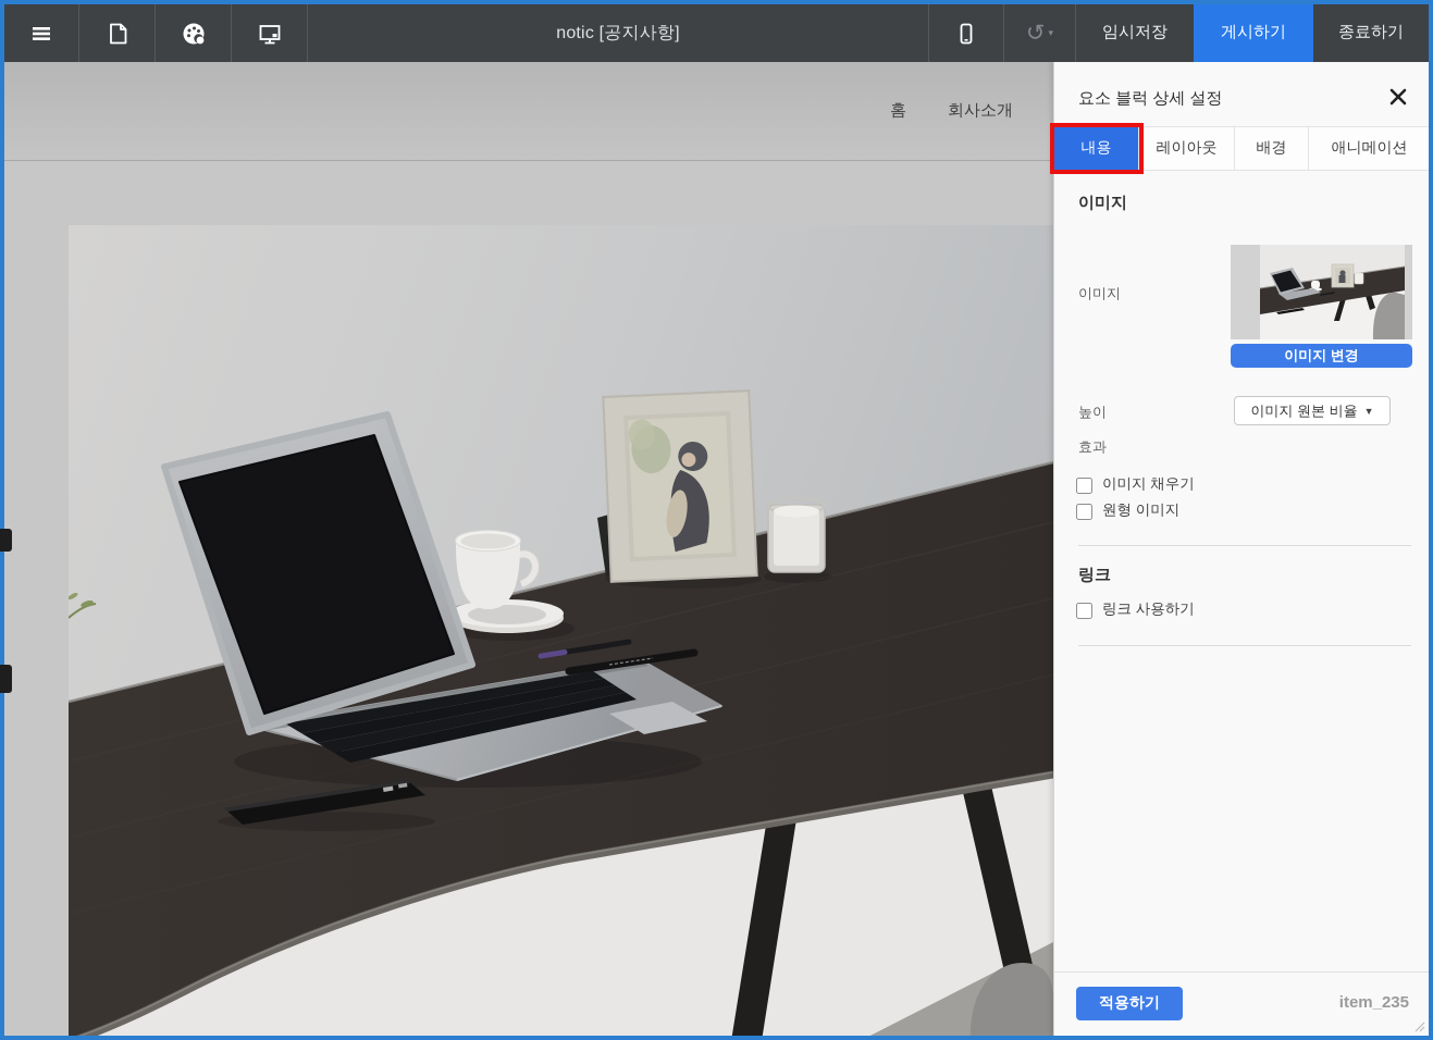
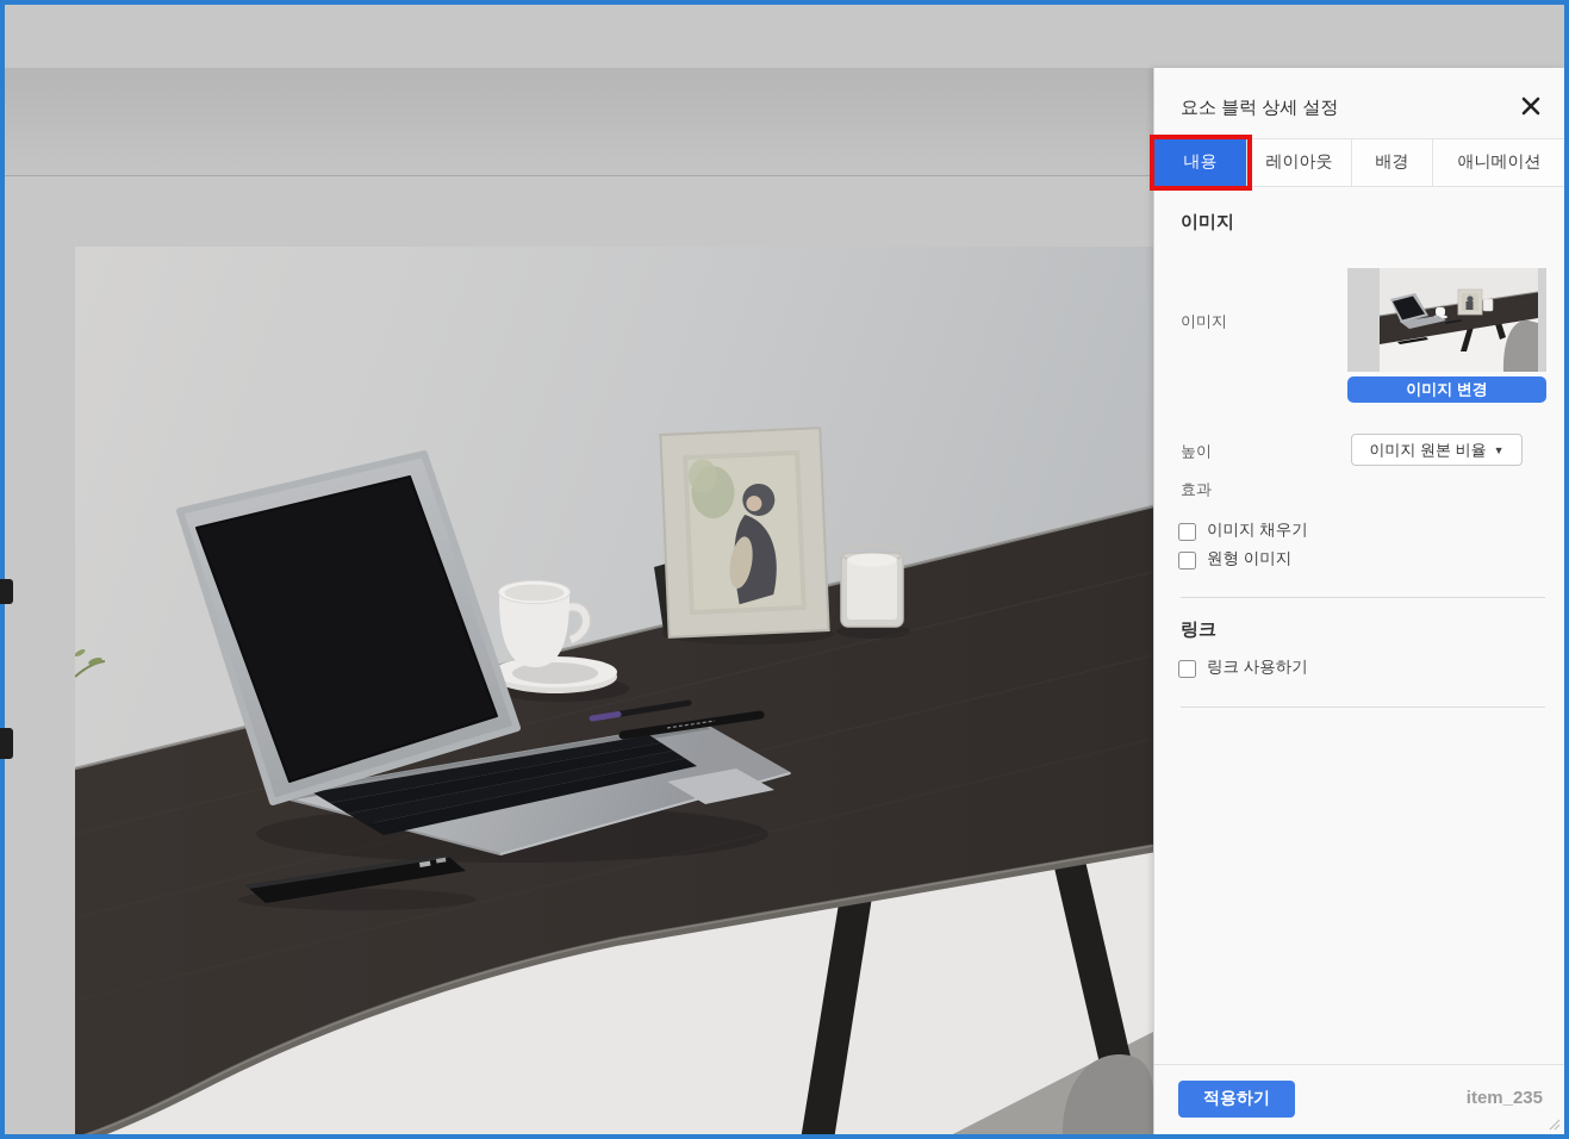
- notic [공지사항]
- ↺
- ▾
- 임시저장
- 게시하기
- 종료하기
- 홈
- 회사소개
  요소 블럭 상세 설정
  내용
  레이아웃
  배경
  애니메이션
  이미지
  이미지
  이미지 변경
  높이
  이미지 원본 비율
  ▼
  효과
  이미지 채우기
  원형 이미지
  링크
  링크 사용하기
  적용하기
  item_235
